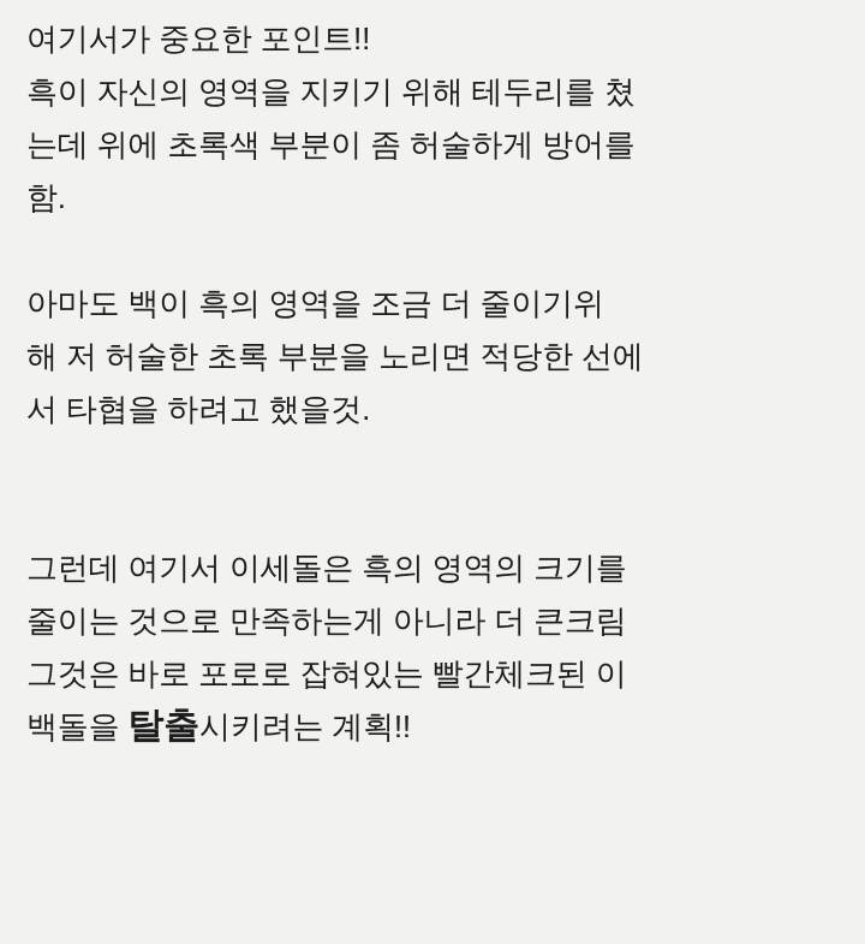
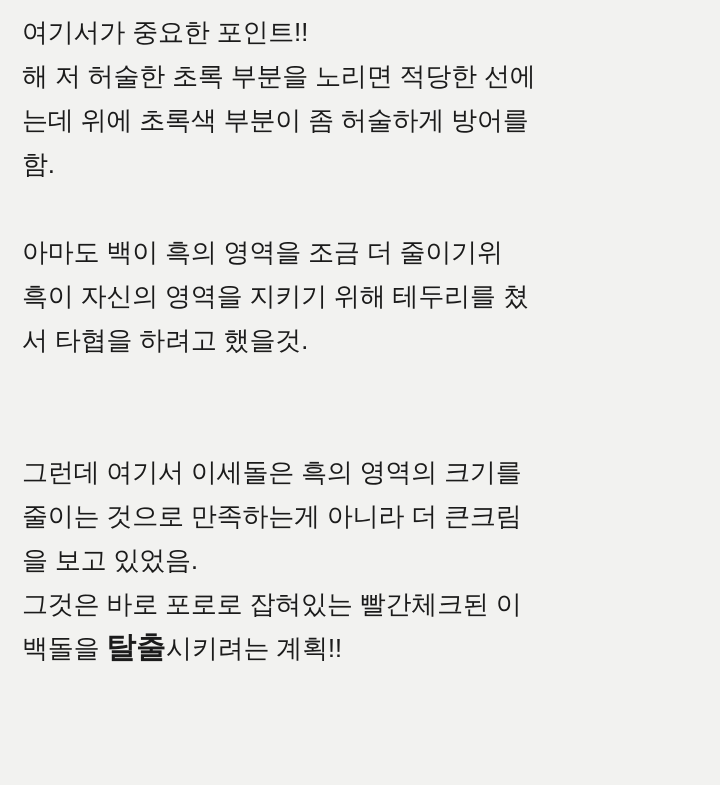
  여기서가 중요한 포인트!!
- 흑이 자신의 영역을 지키기 위해 테두리를 쳤
+ 해 저 허술한 초록 부분을 노리면 적당한 선에
  는데 위에 초록색 부분이 좀 허술하게 방어를
  함.
  아마도 백이 흑의 영역을 조금 더 줄이기위
- 해 저 허술한 초록 부분을 노리면 적당한 선에
+ 흑이 자신의 영역을 지키기 위해 테두리를 쳤
  서 타협을 하려고 했을것.
  그런데 여기서 이세돌은 흑의 영역의 크기를
  줄이는 것으로 만족하는게 아니라 더 큰크림
+ 을 보고 있었음.
  그것은 바로 포로로 잡혀있는 빨간체크된 이
  백돌을 탈출시키려는 계획!!
